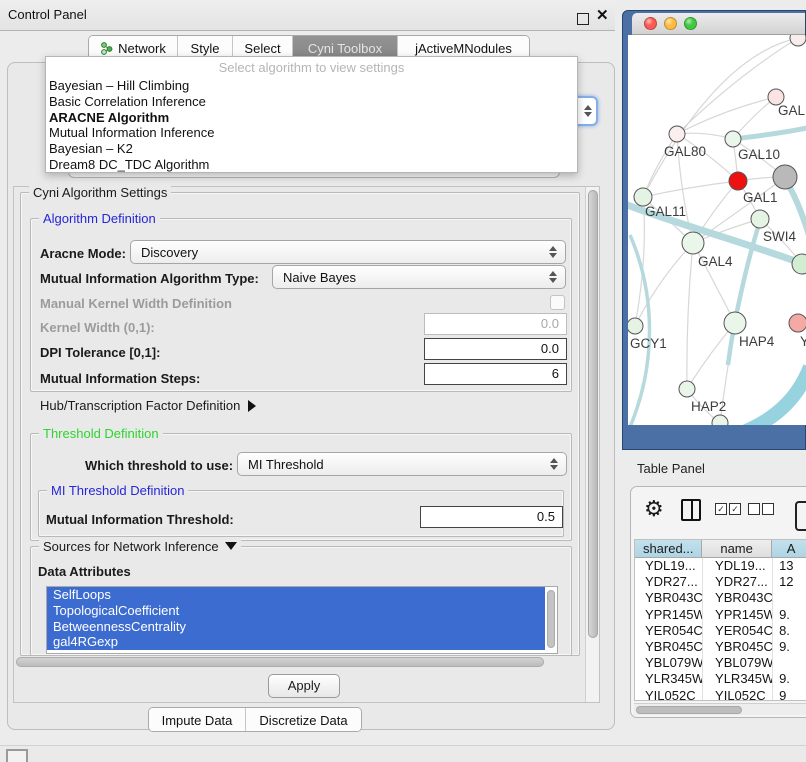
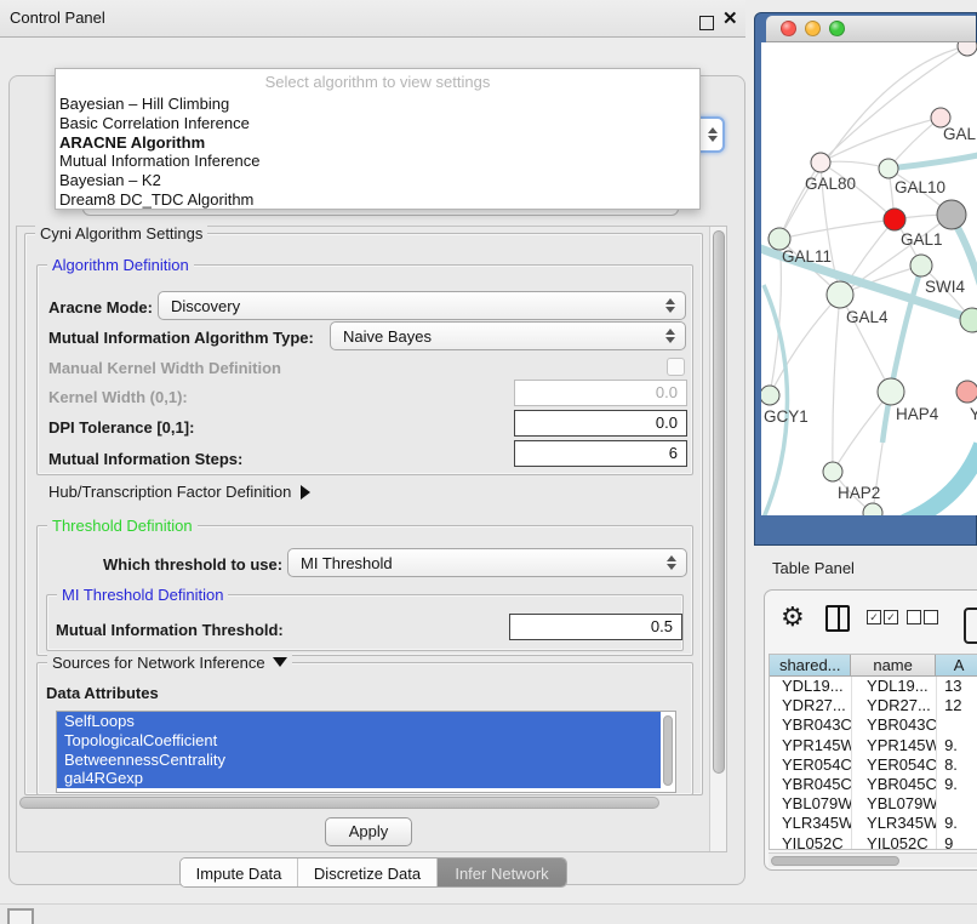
  Control Panel
  ✕
- Network
- Style
- Select
- Cyni Toolbox
- jActiveMNodules
  Cyni Algorithm Settings
  Algorithm Definition
  Aracne Mode:
  Discovery
  Mutual Information Algorithm Type:
  Naive Bayes
  Manual Kernel Width Definition
  Kernel Width (0,1):
  0.0
  DPI Tolerance [0,1]:
  0.0
  Mutual Information Steps:
  6
  Hub/Transcription Factor Definition
  Threshold Definition
  Which threshold to use:
  MI Threshold
  MI Threshold Definition
  Mutual Information Threshold:
  0.5
  Sources for Network Inference
  Data Attributes
  SelfLoops
  TopologicalCoefficient
  BetweennessCentrality
  gal4RGexp
  Apply
  Impute Data
  Discretize Data
+ Infer Network
  GAL
  GAL80
  GAL10
  GAL1
  GAL11
  SWI4
  GAL4
  GCY1
  HAP4
  Y
  HAP2
  Table Panel
  ⚙
  ✓
  ✓
  shared...
  name
  A
  YDL19...
  YDL19...
  13
  YDR27...
  YDR27...
  12
  YBR043C
  YBR043C
  YPR145W
  YPR145W
  9.
  YER054C
  YER054C
  8.
  YBR045C
  YBR045C
  9.
  YBL079W
  YBL079W
  YLR345W
  YLR345W
  9.
  YIL052C
  YIL052C
  9
  Select algorithm to view settings
  Bayesian – Hill Climbing
  Basic Correlation Inference
  ARACNE Algorithm
  Mutual Information Inference
  Bayesian – K2
  Dream8 DC_TDC Algorithm
